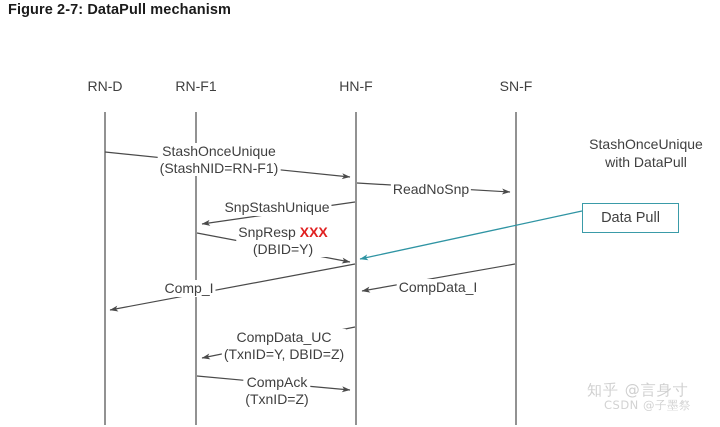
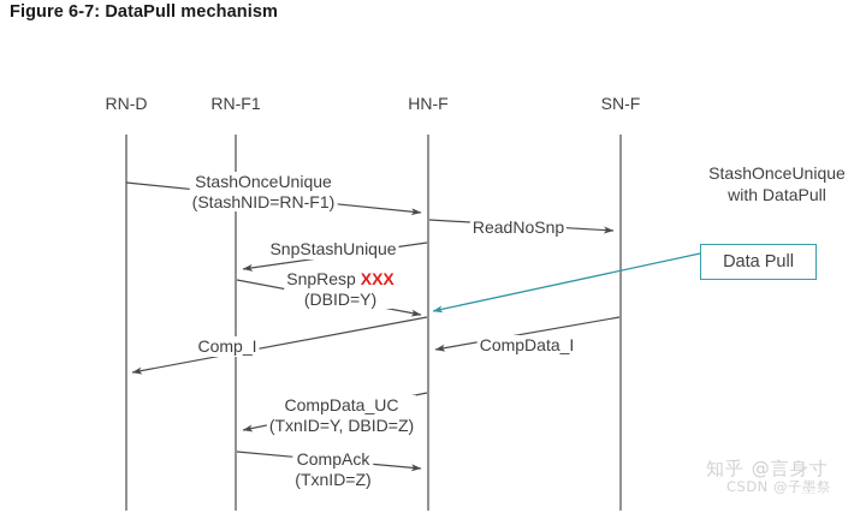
- Figure 2-7: DataPull mechanism
+ Figure 6-7: DataPull mechanism
  RN-D
  RN-F1
  HN-F
  SN-F
  StashOnceUnique
  (StashNID=RN-F1)
  ReadNoSnp
  SnpStashUnique
  SnpResp XXX
  (DBID=Y)
  Comp_I
  CompData_I
  CompData_UC
  (TxnID=Y, DBID=Z)
  CompAck
  (TxnID=Z)
  StashOnceUnique
  with DataPull
  Data Pull
  知乎 @言身寸
  CSDN @子墨祭
